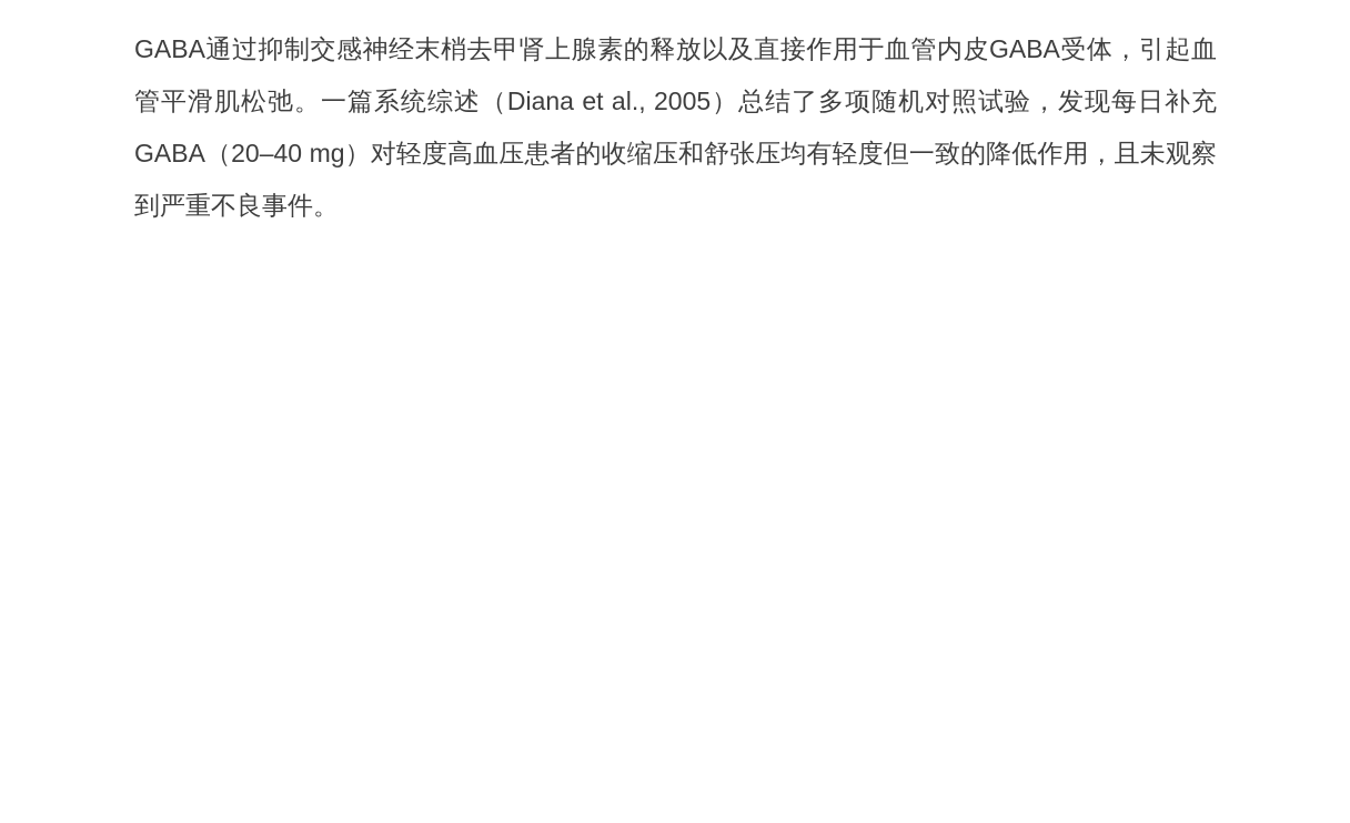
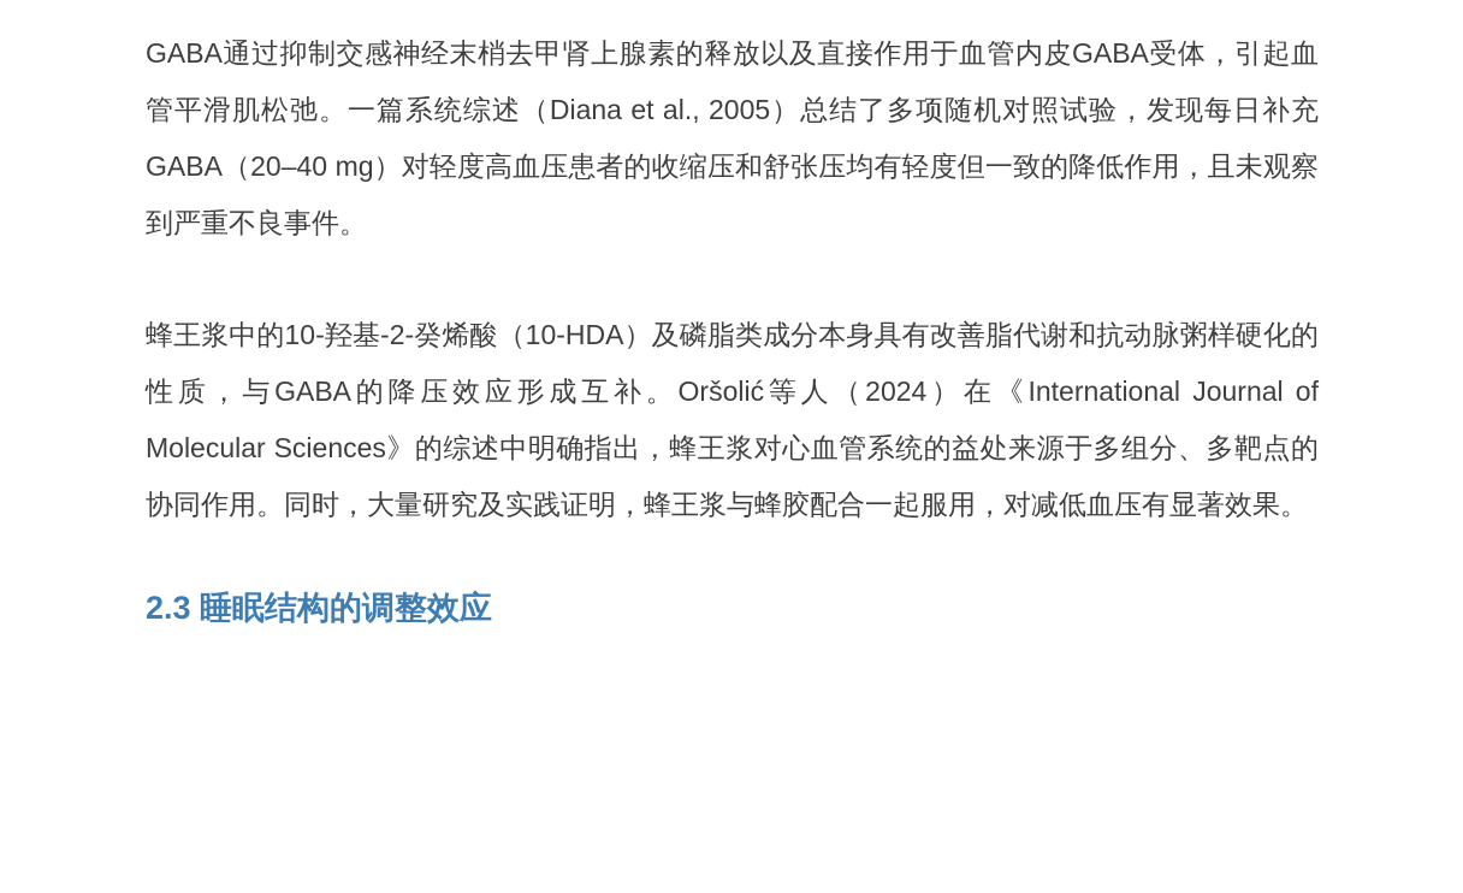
  GABA通过抑制交感神经末梢去甲肾上腺素的释放以及直接作用于血管内皮GABA受体，引起血管平滑肌松弛。一篇系统综述（Diana et al., 2005）总结了多项随机对照试验，发现每日补充GABA（20–40 mg）对轻度高血压患者的收缩压和舒张压均有轻度但一致的降低作用，且未观察到严重不良事件。
+ 蜂王浆中的10-羟基-2-癸烯酸（10-HDA）及磷脂类成分本身具有改善脂代谢和抗动脉粥样硬化的性质，与GABA的降压效应形成互补。Oršolić等人（2024）在《International Journal of Molecular Sciences》的综述中明确指出，蜂王浆对心血管系统的益处来源于多组分、多靶点的协同作用。同时，大量研究及实践证明，蜂王浆与蜂胶配合一起服用，对减低血压有显著效果。
+ 2.3 睡眠结构的调整效应
